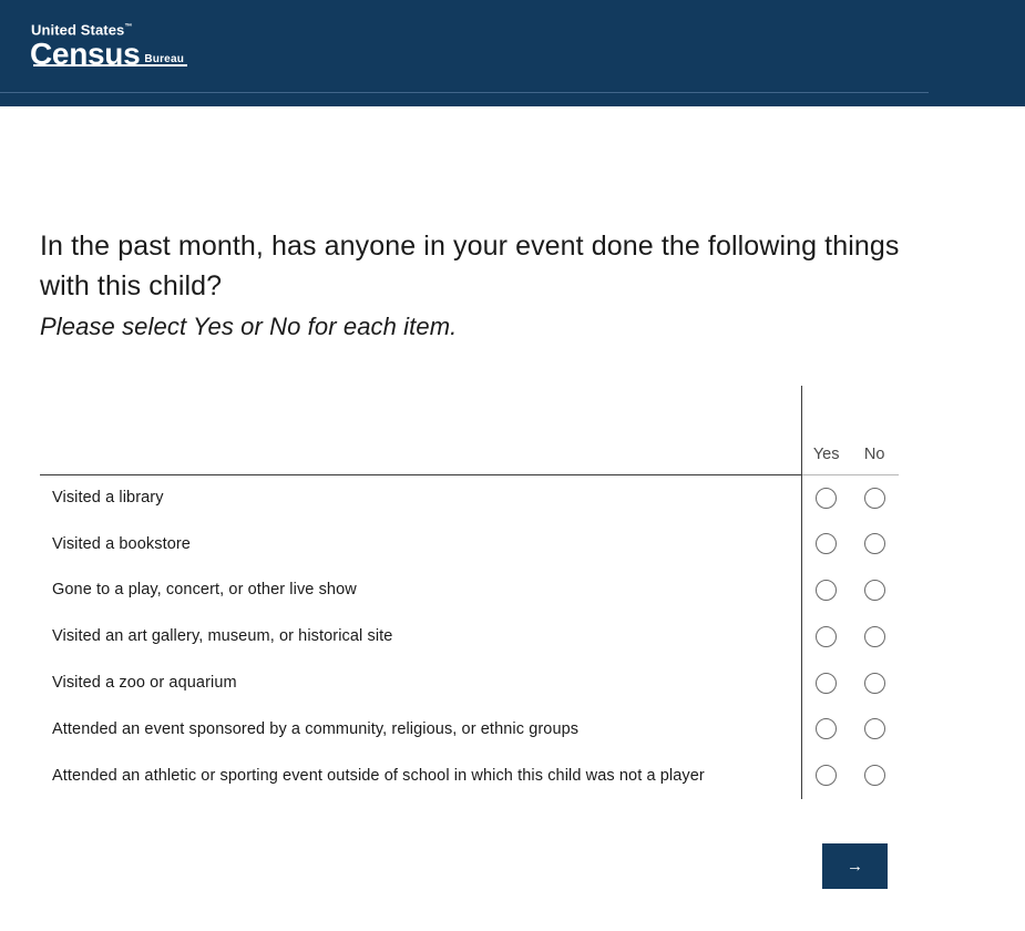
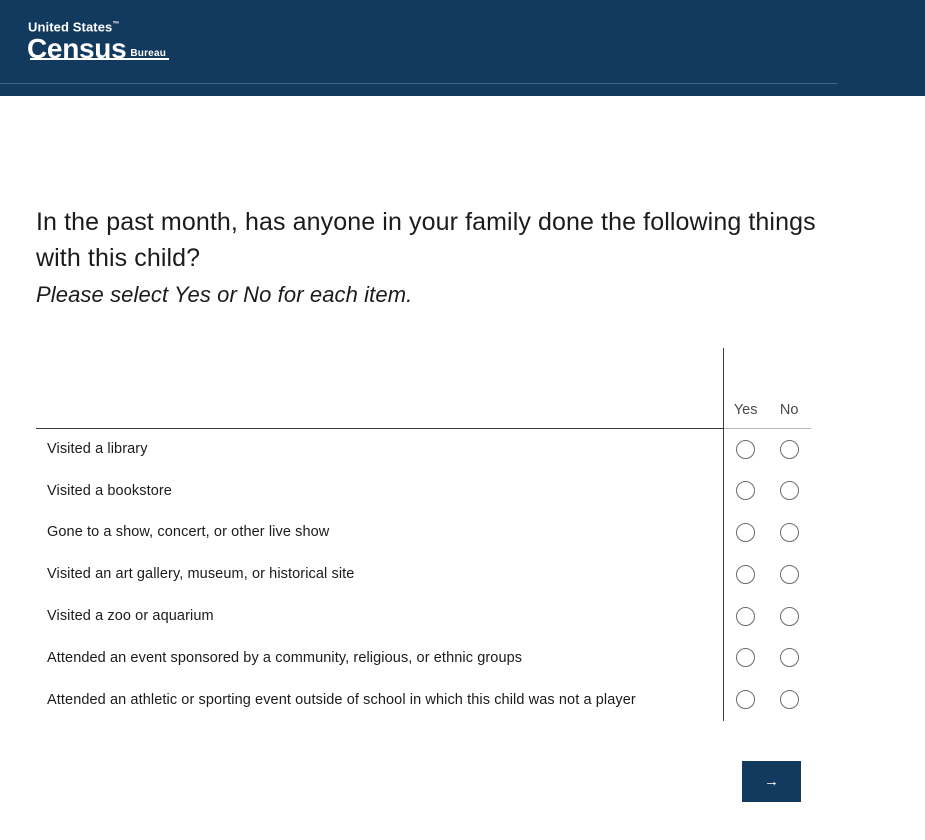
  United States
  Census Bureau
- In the past month, has anyone in your event done the following things with this child?
+ In the past month, has anyone in your family done the following things with this child?
  Please select Yes or No for each item.
  	Yes	No
  Visited a library
  Visited a bookstore
- Gone to a play, concert, or other live show
+ Gone to a show, concert, or other live show
  Visited an art gallery, museum, or historical site
  Visited a zoo or aquarium
  Attended an event sponsored by a community, religious, or ethnic groups
  Attended an athletic or sporting event outside of school in which this child was not a player
  →
